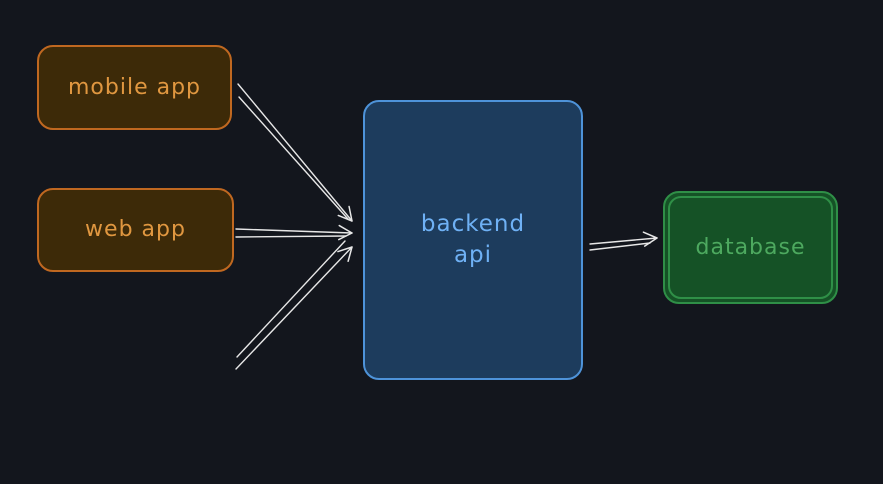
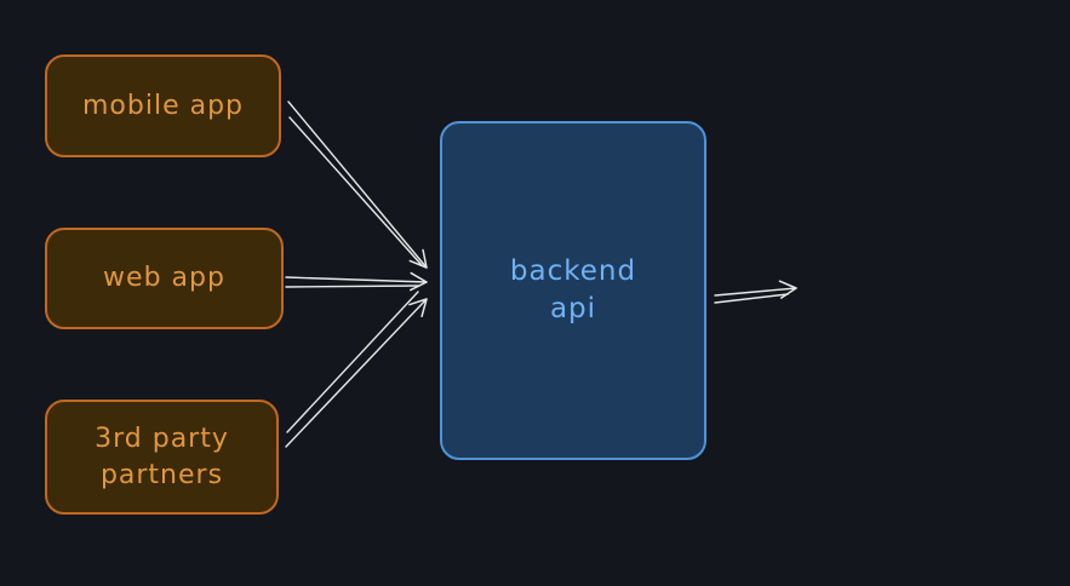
  mobile app
  web app
+ 3rd party
+ partners
  backend
  api
- database
